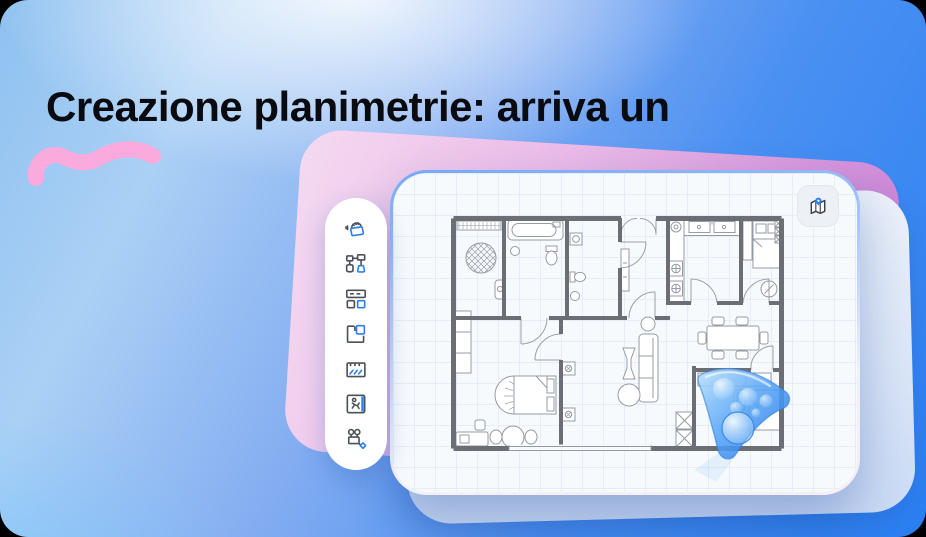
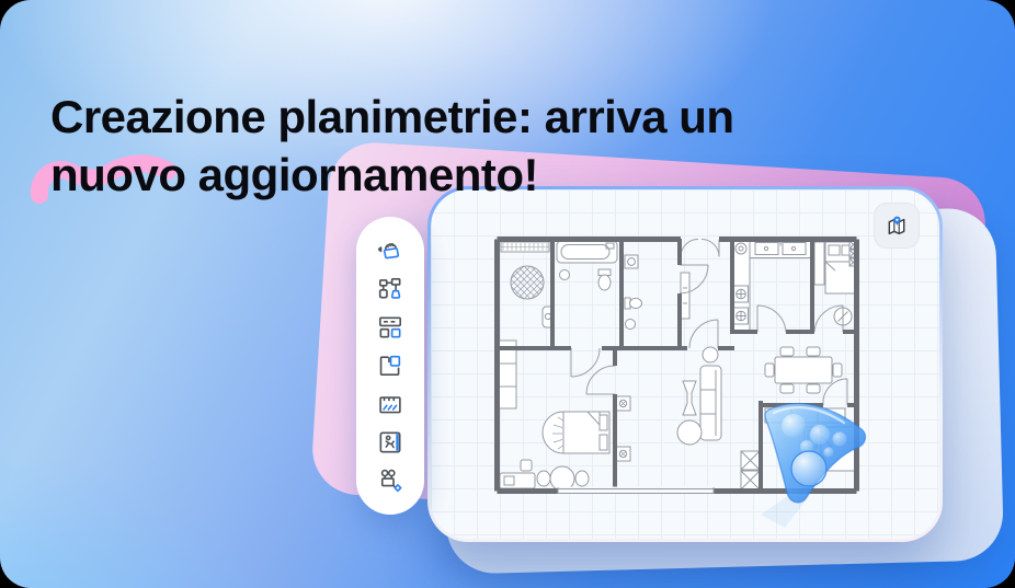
  Creazione planimetrie: arriva un
+ nuovo aggiornamento!
